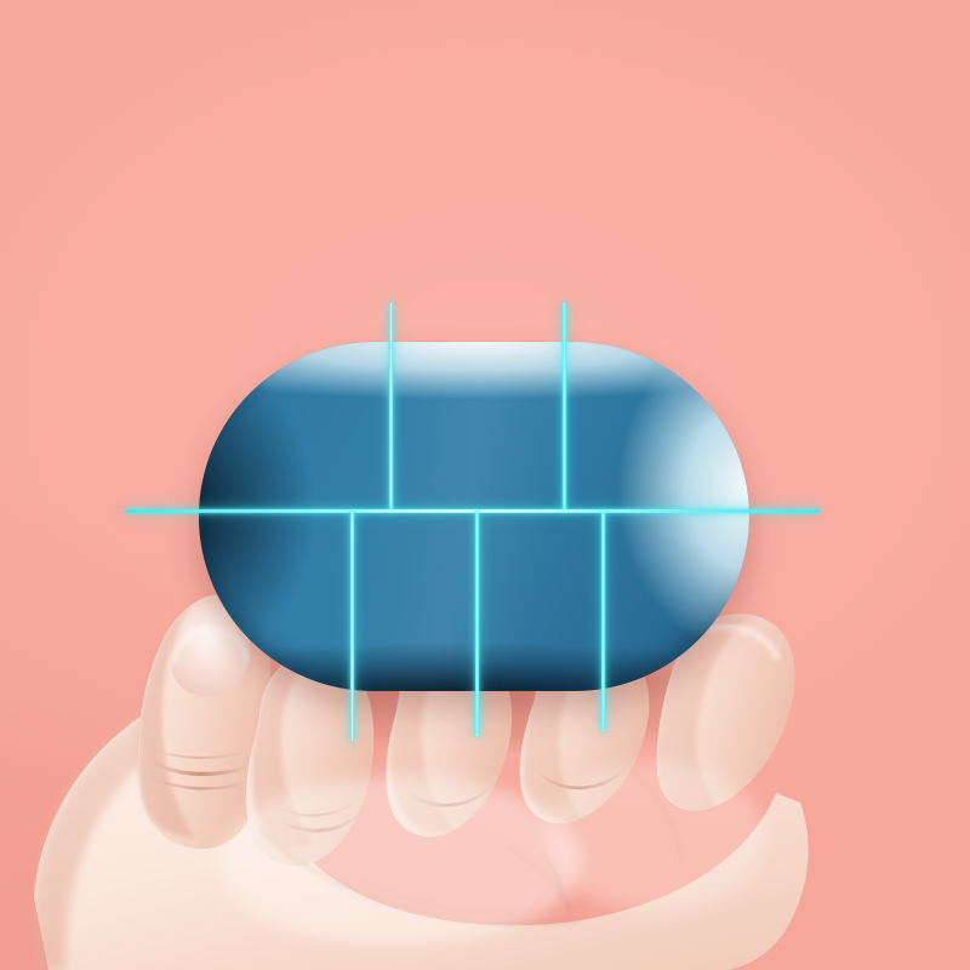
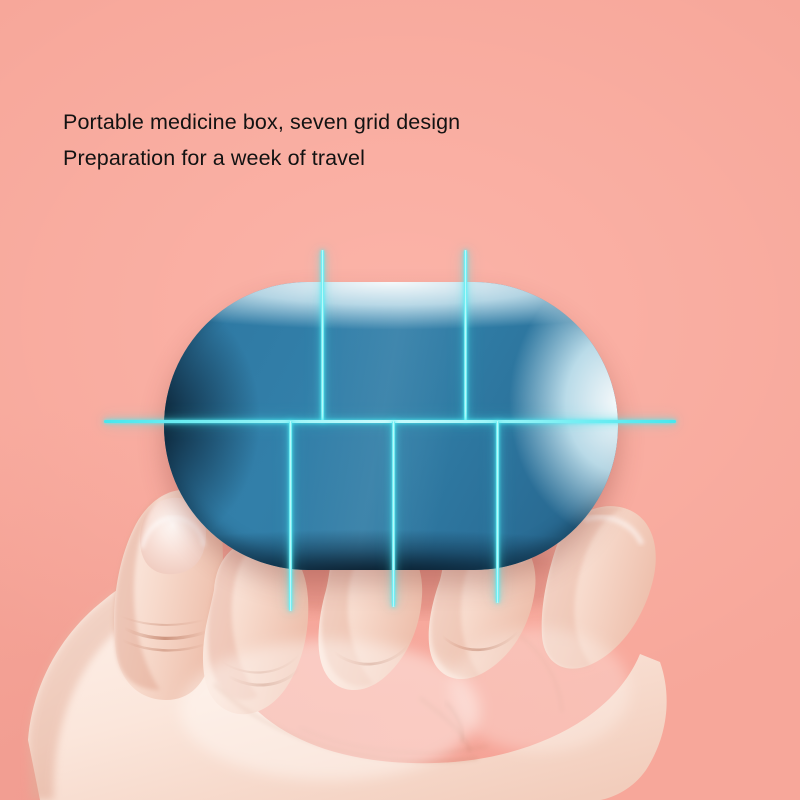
+ Portable medicine box, seven grid design
+ Preparation for a week of travel
